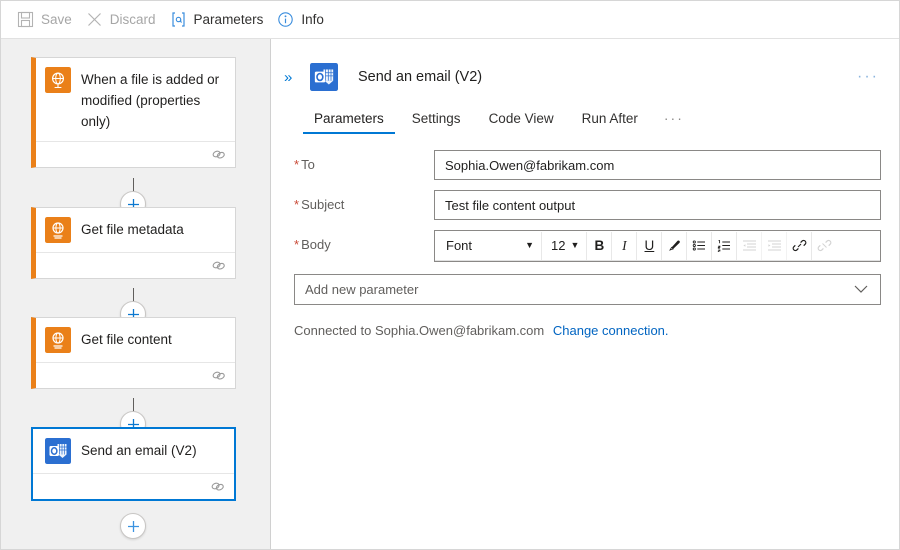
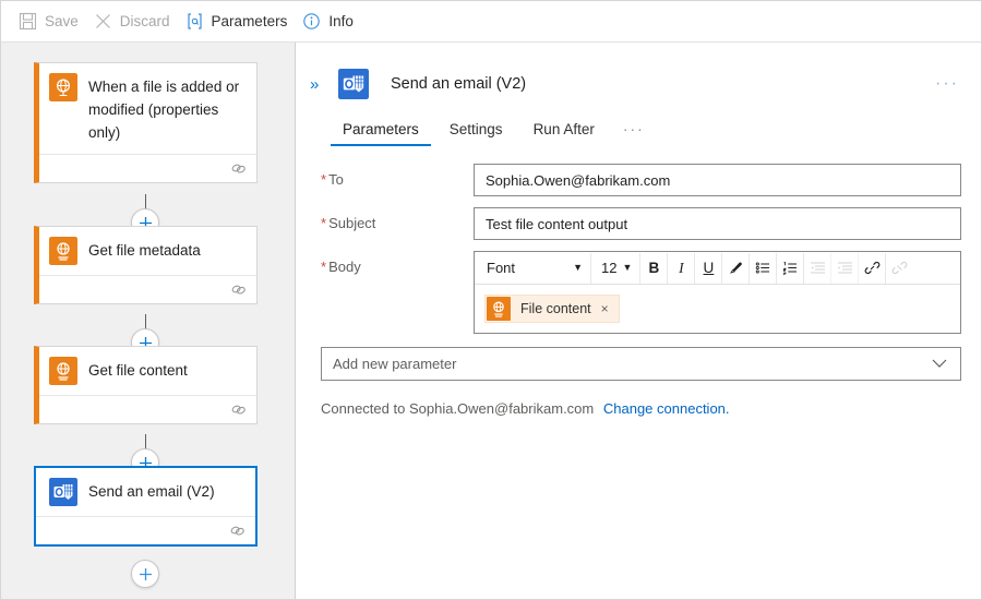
  Save
  Discard
  Parameters
  Info
  When a file is added or modified (properties only)
  Get file metadata
  Get file content
  Send an email (V2)
  »
  Send an email (V2)
  ···
  Parameters
  Settings
- Code View
  Run After
  ···
  * To
  Sophia.Owen@fabrikam.com
  * Subject
  Test file content output
  * Body
  Font
  ▼
  12
  ▼
  B
  I
  U
+ File content
+ ×
  Add new parameter
  Connected to Sophia.Owen@fabrikam.com Change connection.
